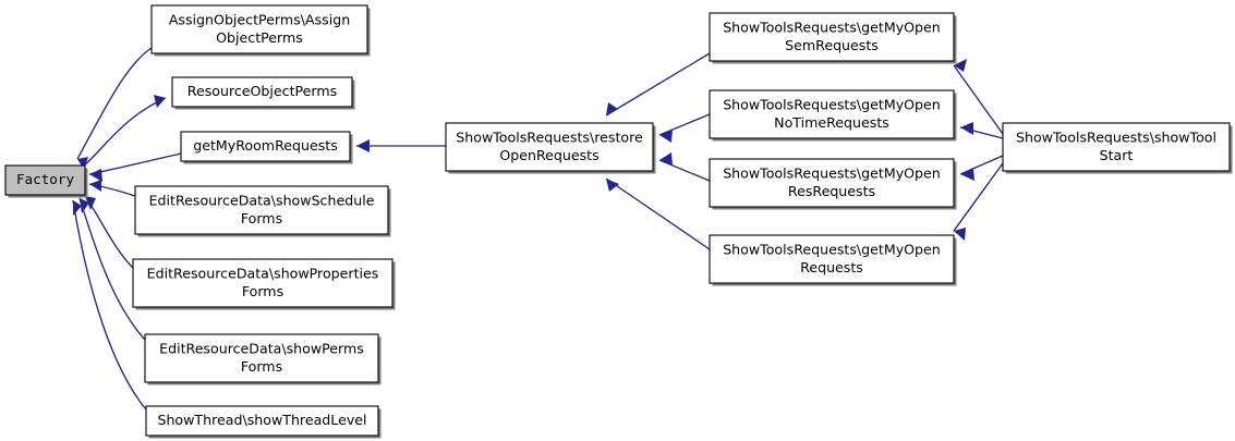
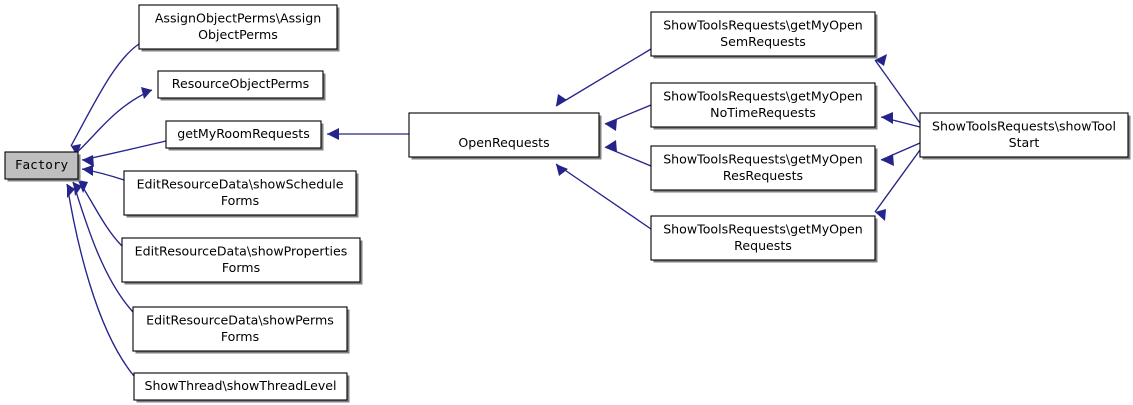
  Factory
  AssignObjectPerms\Assign
  ObjectPerms
  ResourceObjectPerms
  getMyRoomRequests
  EditResourceData\showSchedule
  Forms
  EditResourceData\showProperties
  Forms
  EditResourceData\showPerms
  Forms
  ShowThread\showThreadLevel
- ShowToolsRequests\restore
  OpenRequests
  ShowToolsRequests\getMyOpen
  SemRequests
  ShowToolsRequests\getMyOpen
  NoTimeRequests
  ShowToolsRequests\getMyOpen
  ResRequests
  ShowToolsRequests\getMyOpen
  Requests
  ShowToolsRequests\showTool
  Start
